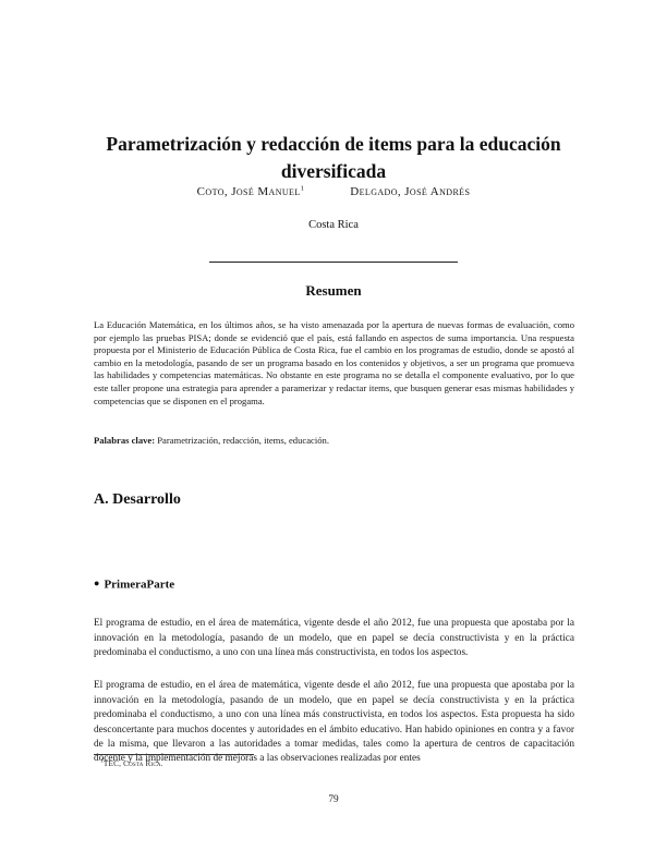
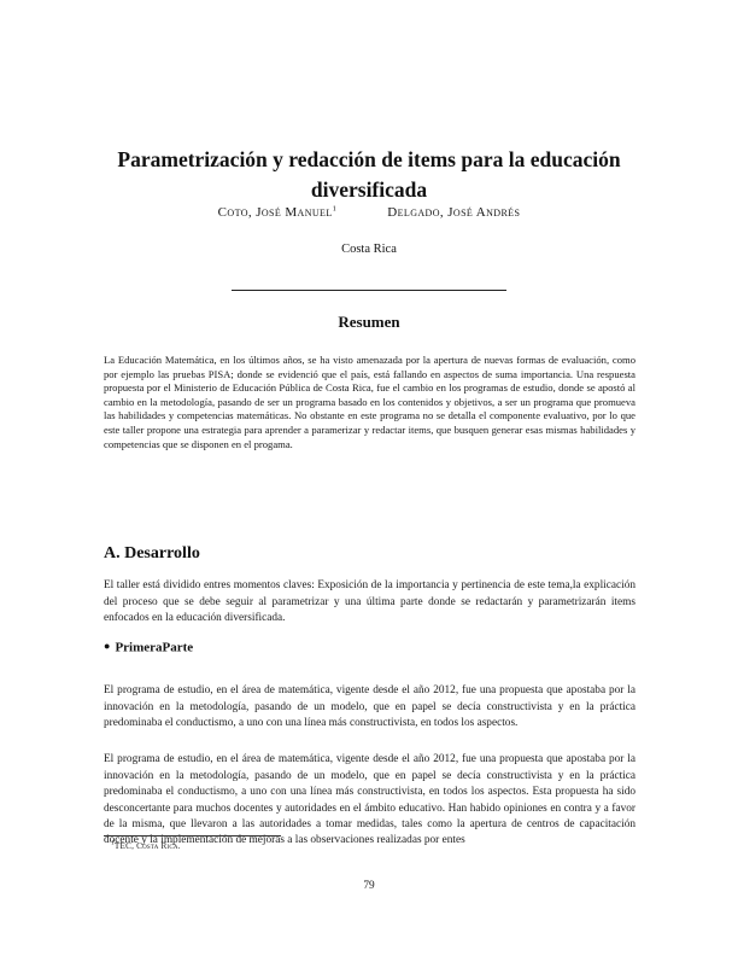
  Parametrización y redacción de items para la educación diversificada
  Coto, José Manuel Delgado, José Andrés
  Costa Rica
  Resumen
  La Educación Matemática, en los últimos años, se ha visto amenazada por la apertura de nuevas formas de evaluación, como por ejemplo las pruebas PISA; donde se evidenció que el país, está fallando en aspectos de suma importancia. Una respuesta propuesta por el Ministerio de Educación Pública de Costa Rica, fue el cambio en los programas de estudio, donde se apostó al cambio en la metodología, pasando de ser un programa basado en los contenidos y objetivos, a ser un programa que promueva las habilidades y competencias matemáticas. No obstante en este programa no se detalla el componente evaluativo, por lo que este taller propone una estrategia para aprender a paramerizar y redactar items, que busquen generar esas mismas habilidades y competencias que se disponen en el progama.
- Palabras clave: Parametrización, redacción, items, educación.
  A. Desarrollo
+ El taller está dividido entres momentos claves: Exposición de la importancia y pertinencia de este tema,la explicación del proceso que se debe seguir al parametrizar y una última parte donde se redactarán y parametrizarán items enfocados en la educación diversificada.
  ● PrimeraParte
  El programa de estudio, en el área de matemática, vigente desde el año 2012, fue una propuesta que apostaba por la innovación en la metodología, pasando de un modelo, que en papel se decía constructivista y en la práctica predominaba el conductismo, a uno con una línea más constructivista, en todos los aspectos.
  El programa de estudio, en el área de matemática, vigente desde el año 2012, fue una propuesta que apostaba por la innovación en la metodología, pasando de un modelo, que en papel se decía constructivista y en la práctica predominaba el conductismo, a uno con una línea más constructivista, en todos los aspectos. Esta propuesta ha sido desconcertante para muchos docentes y autoridades en el ámbito educativo. Han habido opiniones en contra y a favor de la misma, que llevaron a las autoridades a tomar medidas, tales como la apertura de centros de capacitación docente y la implementación de mejoras a las observaciones realizadas por entes
  TEC, Costa Rica.
  79
